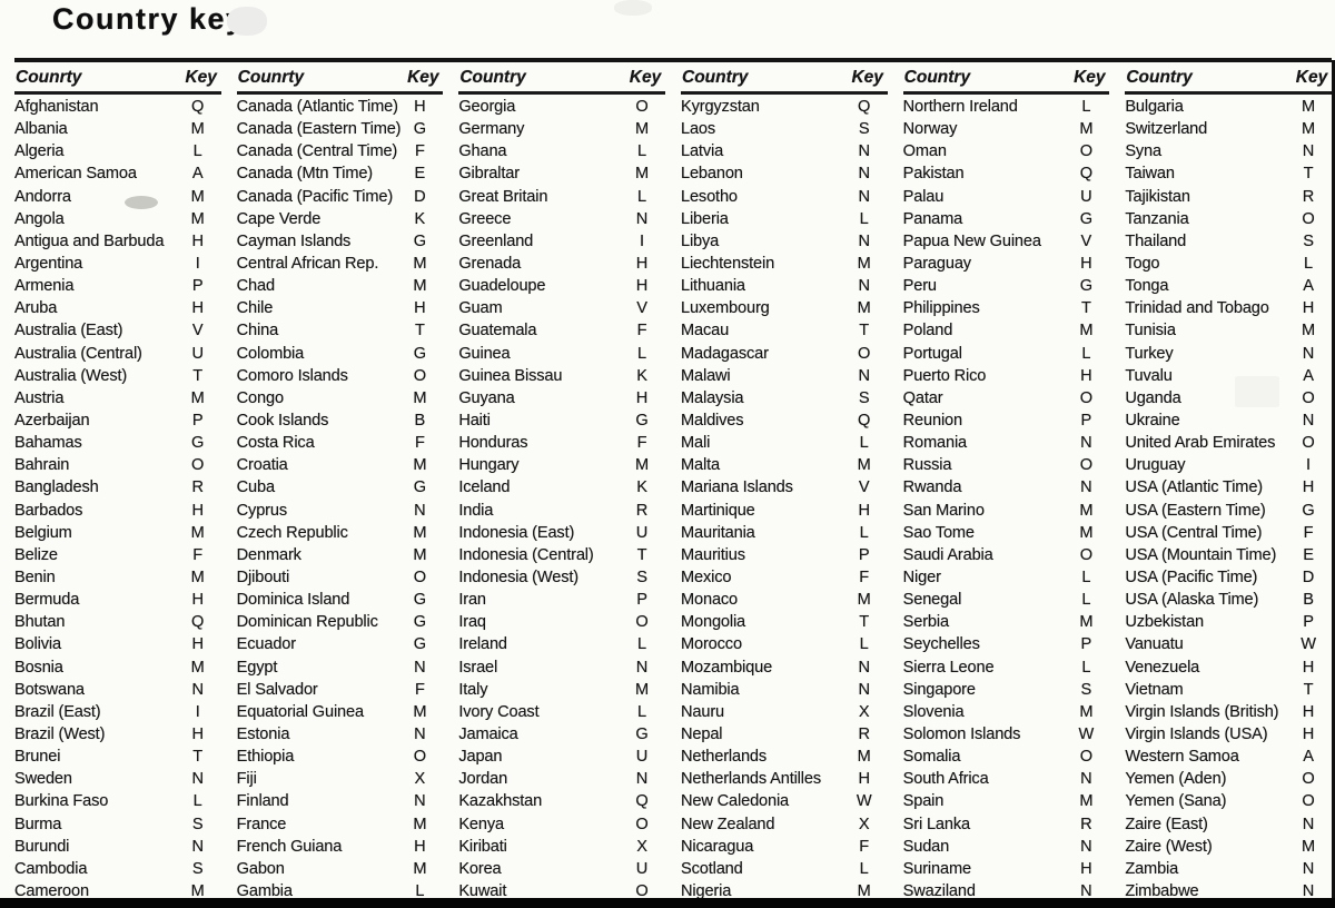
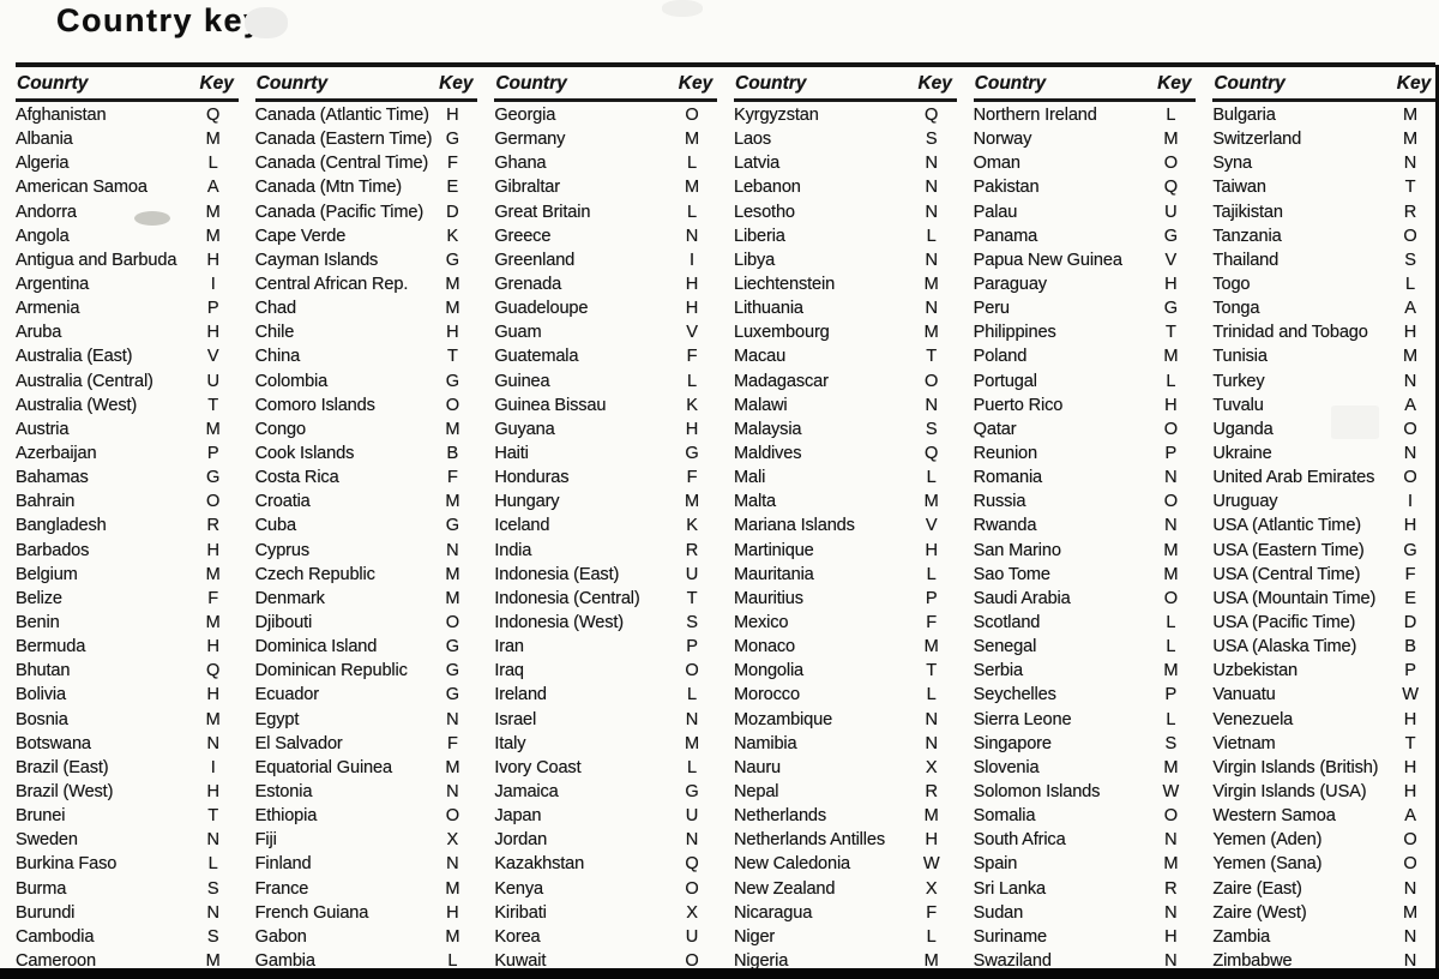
  Country ke
  Counrty
  Key
  Afghanistan
  Q
  Albania
  M
  Algeria
  L
  American Samoa
  A
  Andorra
  M
  Angola
  M
  Antigua and Barbuda
  H
  Argentina
  I
  Armenia
  P
  Aruba
  H
  Australia (East)
  V
  Australia (Central)
  U
  Australia (West)
  T
  Austria
  M
  Azerbaijan
  P
  Bahamas
  G
  Bahrain
  O
  Bangladesh
  R
  Barbados
  H
  Belgium
  M
  Belize
  F
  Benin
  M
  Bermuda
  H
  Bhutan
  Q
  Bolivia
  H
  Bosnia
  M
  Botswana
  N
  Brazil (East)
  I
  Brazil (West)
  H
  Brunei
  T
  Sweden
  N
  Burkina Faso
  L
  Burma
  S
  Burundi
  N
  Cambodia
  S
  Cameroon
  M
  Counrty
  Key
  Canada (Atlantic Time)
  H
  Canada (Eastern Time)
  G
  Canada (Central Time)
  F
  Canada (Mtn Time)
  E
  Canada (Pacific Time)
  D
  Cape Verde
  K
  Cayman Islands
  G
  Central African Rep.
  M
  Chad
  M
  Chile
  H
  China
  T
  Colombia
  G
  Comoro Islands
  O
  Congo
  M
  Cook Islands
  B
  Costa Rica
  F
  Croatia
  M
  Cuba
  G
  Cyprus
  N
  Czech Republic
  M
  Denmark
  M
  Djibouti
  O
  Dominica Island
  G
  Dominican Republic
  G
  Ecuador
  G
  Egypt
  N
  El Salvador
  F
  Equatorial Guinea
  M
  Estonia
  N
  Ethiopia
  O
  Fiji
  X
  Finland
  N
  France
  M
  French Guiana
  H
  Gabon
  M
  Gambia
  L
  Country
  Key
  Georgia
  O
  Germany
  M
  Ghana
  L
  Gibraltar
  M
  Great Britain
  L
  Greece
  N
  Greenland
  I
  Grenada
  H
  Guadeloupe
  H
  Guam
  V
  Guatemala
  F
  Guinea
  L
  Guinea Bissau
  K
  Guyana
  H
  Haiti
  G
  Honduras
  F
  Hungary
  M
  Iceland
  K
  India
  R
  Indonesia (East)
  U
  Indonesia (Central)
  T
  Indonesia (West)
  S
  Iran
  P
  Iraq
  O
  Ireland
  L
  Israel
  N
  Italy
  M
  Ivory Coast
  L
  Jamaica
  G
  Japan
  U
  Jordan
  N
  Kazakhstan
  Q
  Kenya
  O
  Kiribati
  X
  Korea
  U
  Kuwait
  O
  Country
  Key
  Kyrgyzstan
  Q
  Laos
  S
  Latvia
  N
  Lebanon
  N
  Lesotho
  N
  Liberia
  L
  Libya
  N
  Liechtenstein
  M
  Lithuania
  N
  Luxembourg
  M
  Macau
  T
  Madagascar
  O
  Malawi
  N
  Malaysia
  S
  Maldives
  Q
  Mali
  L
  Malta
  M
  Mariana Islands
  V
  Martinique
  H
  Mauritania
  L
  Mauritius
  P
  Mexico
  F
  Monaco
  M
  Mongolia
  T
  Morocco
  L
  Mozambique
  N
  Namibia
  N
  Nauru
  X
  Nepal
  R
  Netherlands
  M
  Netherlands Antilles
  H
  New Caledonia
  W
  New Zealand
  X
  Nicaragua
  F
- Scotland
+ Niger
  L
  Nigeria
  M
  Country
  Key
  Northern Ireland
  L
  Norway
  M
  Oman
  O
  Pakistan
  Q
  Palau
  U
  Panama
  G
  Papua New Guinea
  V
  Paraguay
  H
  Peru
  G
  Philippines
  T
  Poland
  M
  Portugal
  L
  Puerto Rico
  H
  Qatar
  O
  Reunion
  P
  Romania
  N
  Russia
  O
  Rwanda
  N
  San Marino
  M
  Sao Tome
  M
  Saudi Arabia
  O
- Niger
+ Scotland
  L
  Senegal
  L
  Serbia
  M
  Seychelles
  P
  Sierra Leone
  L
  Singapore
  S
  Slovenia
  M
  Solomon Islands
  W
  Somalia
  O
  South Africa
  N
  Spain
  M
  Sri Lanka
  R
  Sudan
  N
  Suriname
  H
  Swaziland
  N
  Country
  Key
  Bulgaria
  M
  Switzerland
  M
  Syna
  N
  Taiwan
  T
  Tajikistan
  R
  Tanzania
  O
  Thailand
  S
  Togo
  L
  Tonga
  A
  Trinidad and Tobago
  H
  Tunisia
  M
  Turkey
  N
  Tuvalu
  A
  Uganda
  O
  Ukraine
  N
  United Arab Emirates
  O
  Uruguay
  I
  USA (Atlantic Time)
  H
  USA (Eastern Time)
  G
  USA (Central Time)
  F
  USA (Mountain Time)
  E
  USA (Pacific Time)
  D
  USA (Alaska Time)
  B
  Uzbekistan
  P
  Vanuatu
  W
  Venezuela
  H
  Vietnam
  T
  Virgin Islands (British)
  H
  Virgin Islands (USA)
  H
  Western Samoa
  A
  Yemen (Aden)
  O
  Yemen (Sana)
  O
  Zaire (East)
  N
  Zaire (West)
  M
  Zambia
  N
  Zimbabwe
  N
